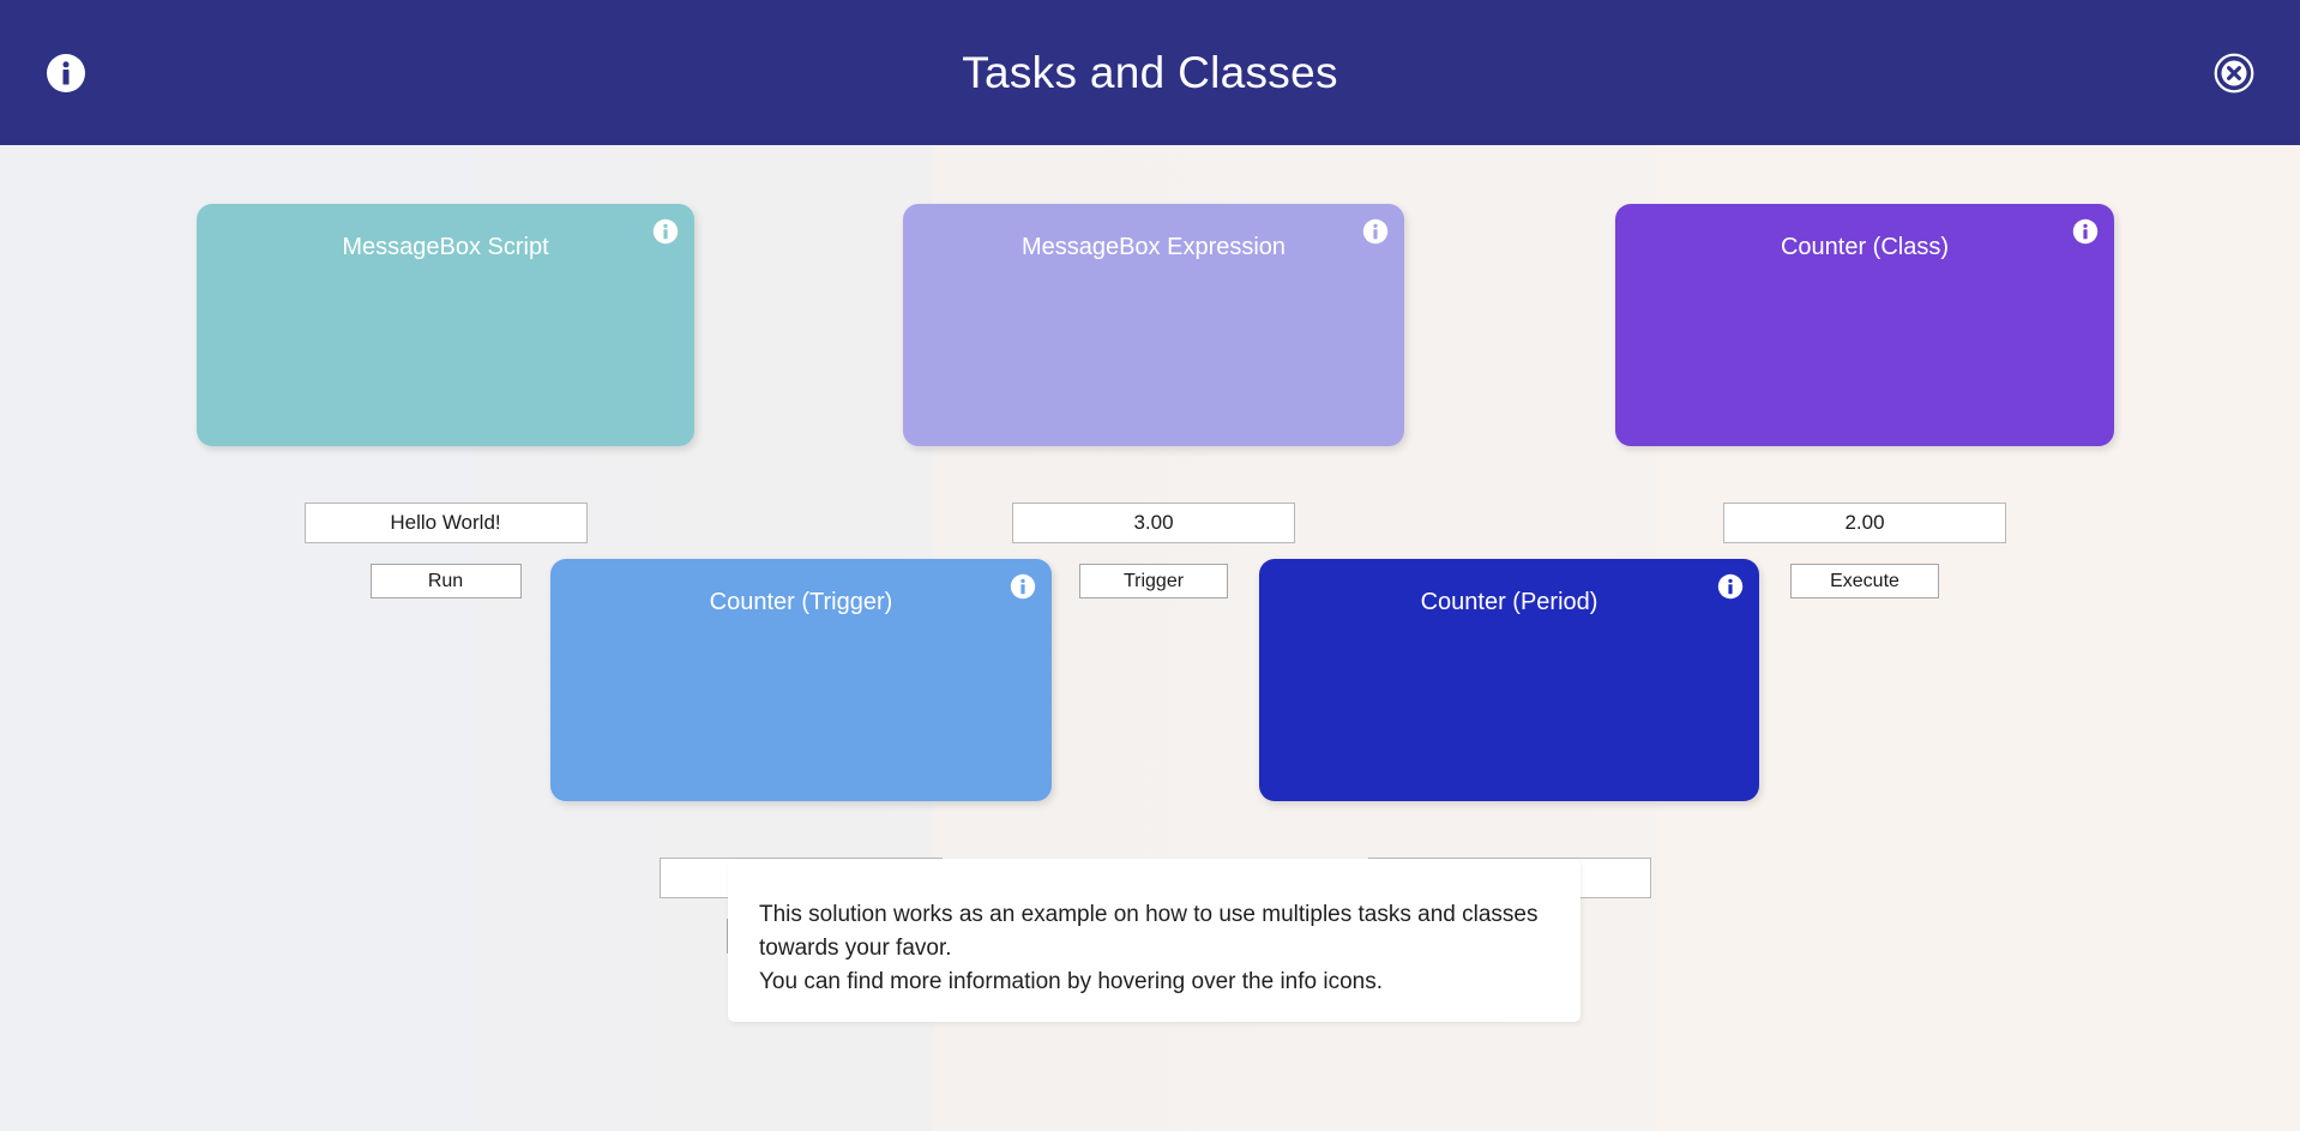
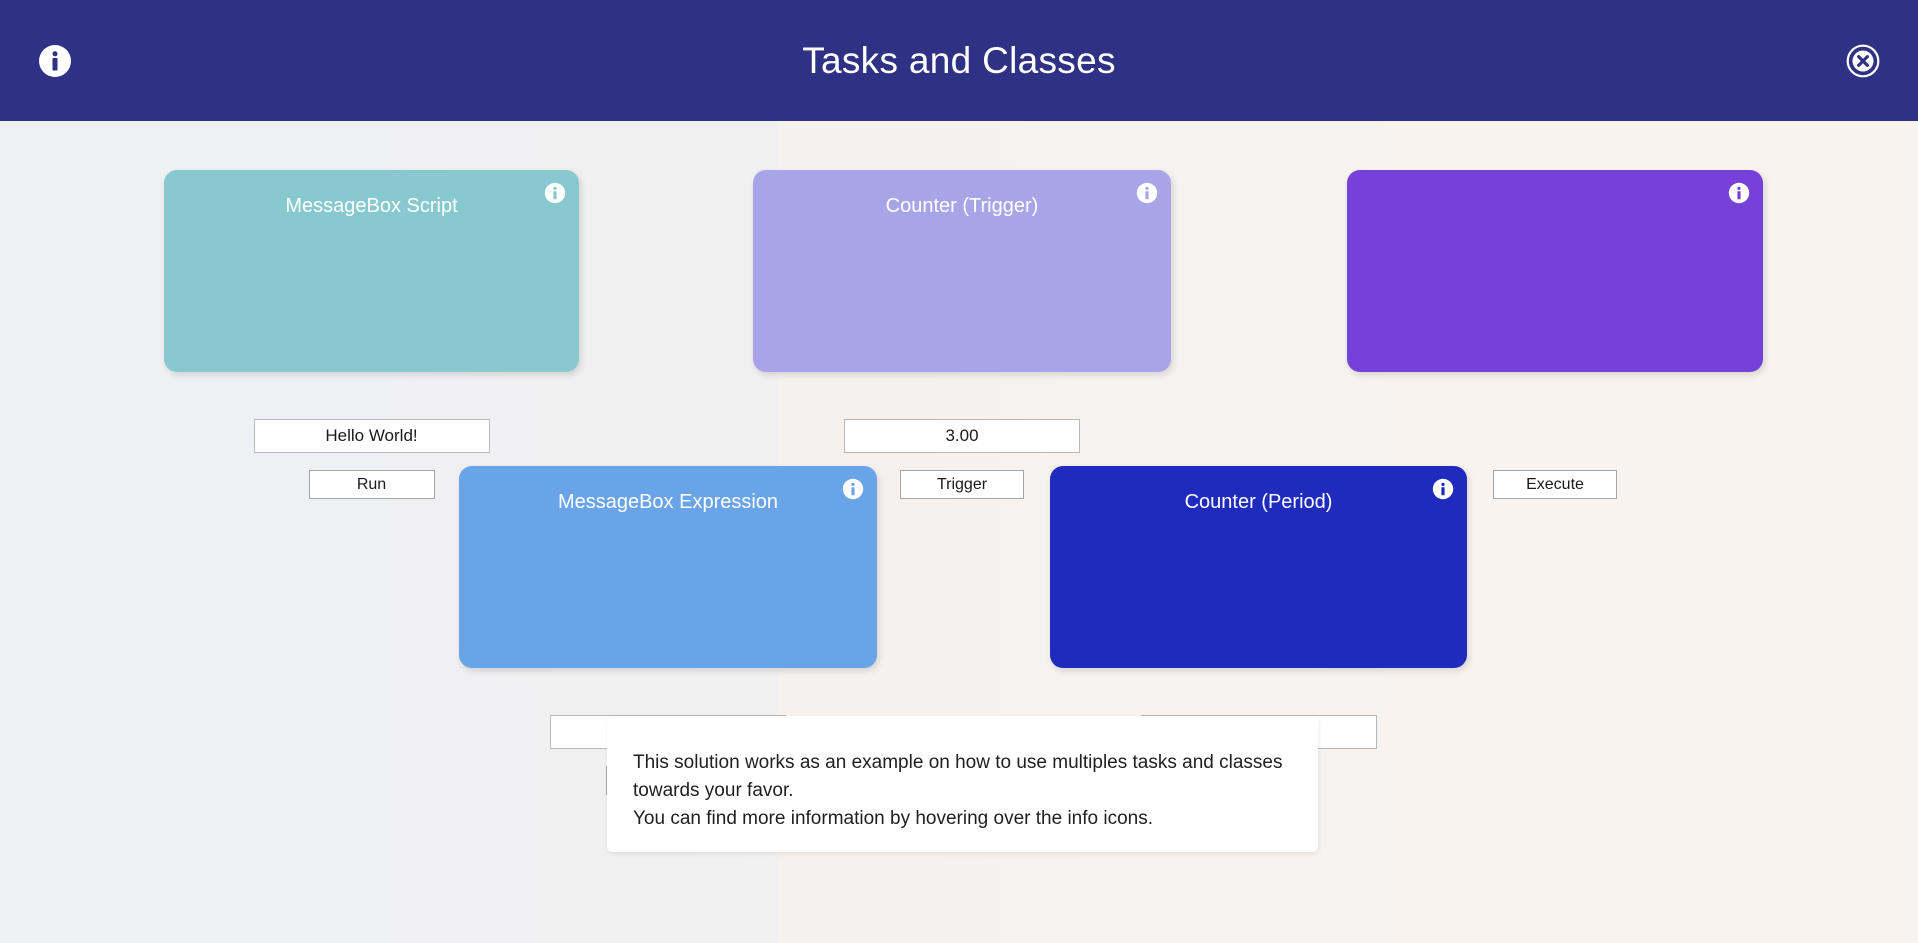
  Tasks and Classes
  MessageBox Script
  Hello World!
  Run
- MessageBox Expression
+ Counter (Trigger)
  3.00
  Trigger
- Counter (Class)
- 2.00
  Execute
- Counter (Trigger)
+ MessageBox Expression
  Counter (Period)
  This solution works as an example on how to use multiples tasks and classes towards your favor.
  You can find more information by hovering over the info icons.
